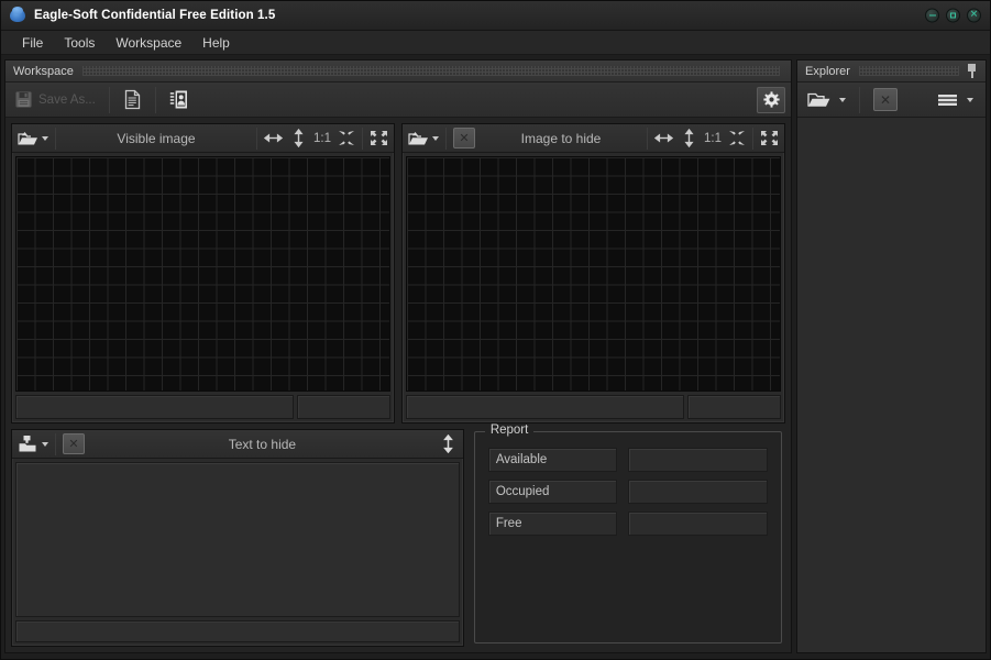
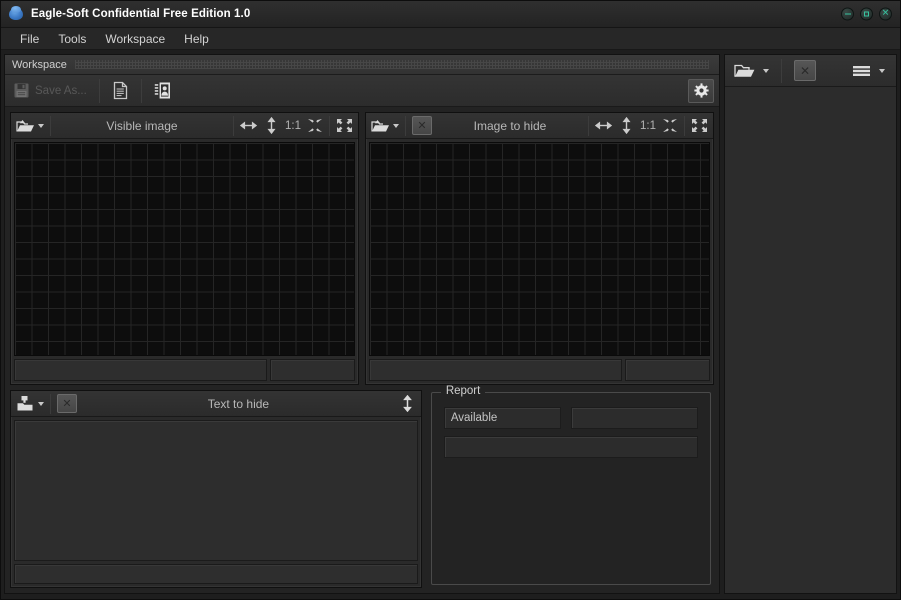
- Eagle-Soft Confidential Free Edition 1.5
+ Eagle-Soft Confidential Free Edition 1.0
  ✕
  File
  Tools
  Workspace
  Help
  Workspace
  Save As...
  Visible image
  1:1
  ✕
  Image to hide
  1:1
  ✕
  Text to hide
  Report
  Available
- Occupied
- Free
- Explorer
  ✕
